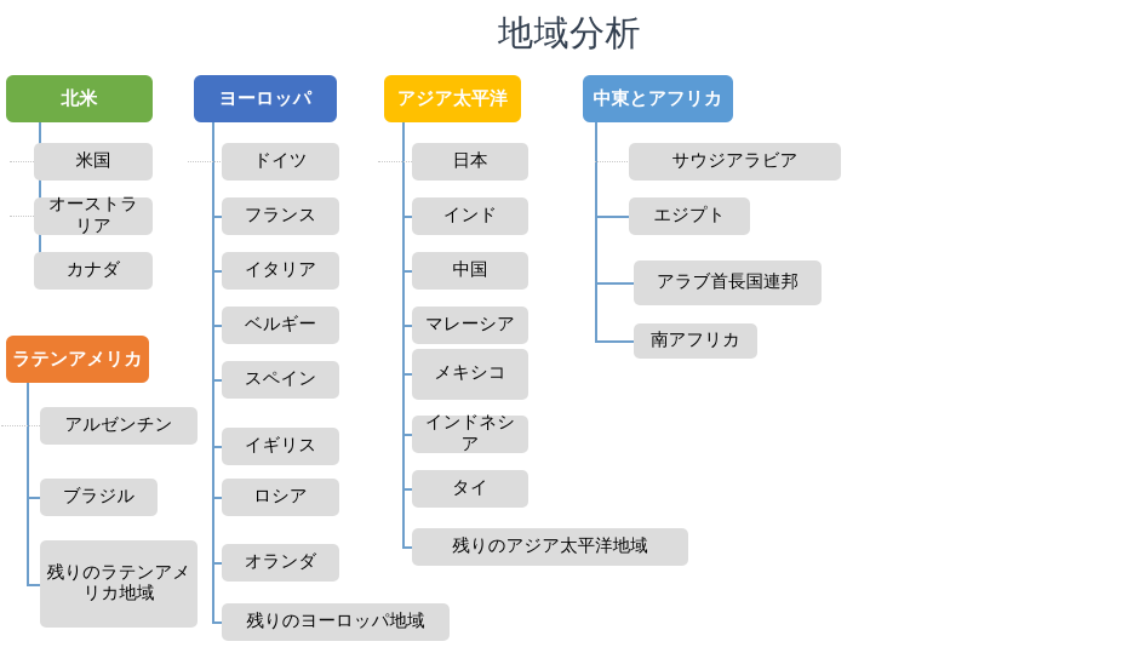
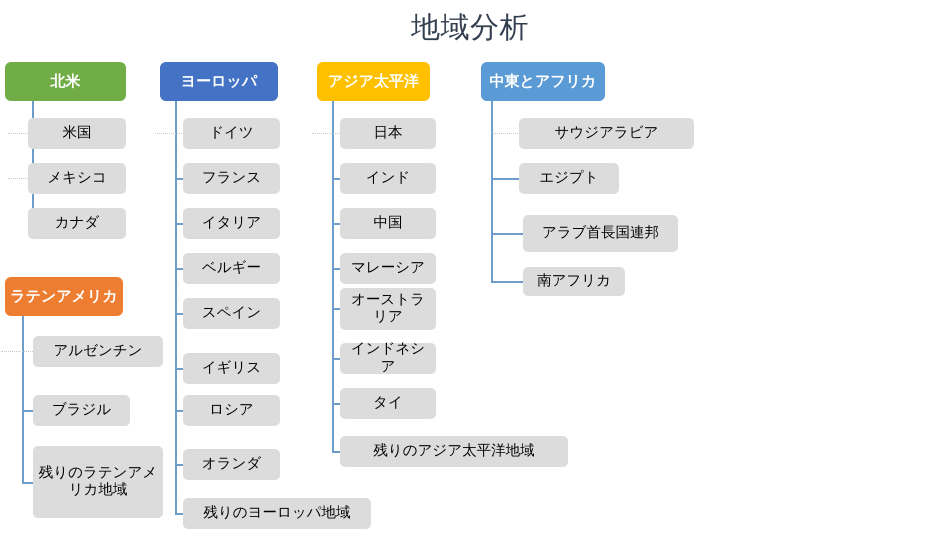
  地域分析
  北米
  米国
- オーストラリア
+ メキシコ
  カナダ
  ラテンアメリカ
  アルゼンチン
  ブラジル
  残りのラテンアメリカ地域
  ヨーロッパ
  ドイツ
  フランス
  イタリア
  ベルギー
  スペイン
  イギリス
  ロシア
  オランダ
  残りのヨーロッパ地域
  アジア太平洋
  日本
  インド
  中国
  マレーシア
- メキシコ
+ オーストラリア
  インドネシア
  タイ
  残りのアジア太平洋地域
  中東とアフリカ
  サウジアラビア
  エジプト
  アラブ首長国連邦
  南アフリカ
